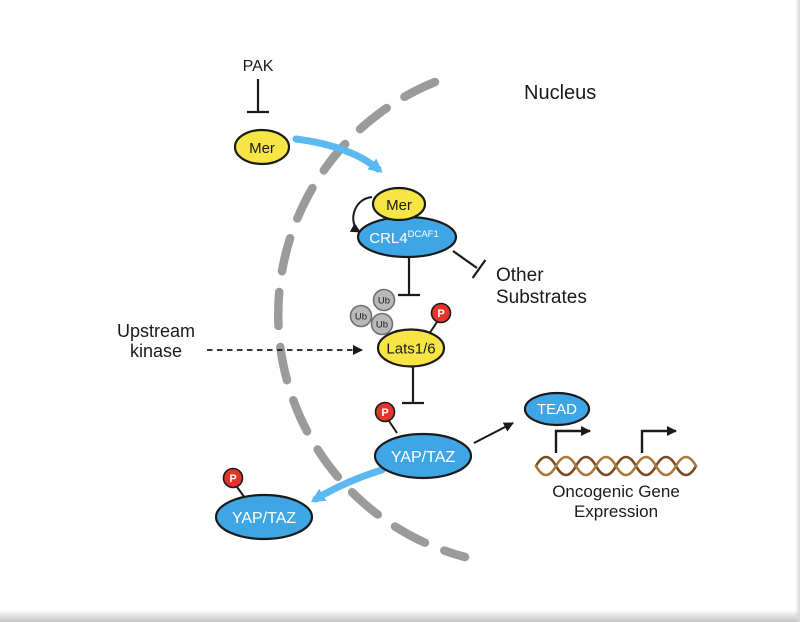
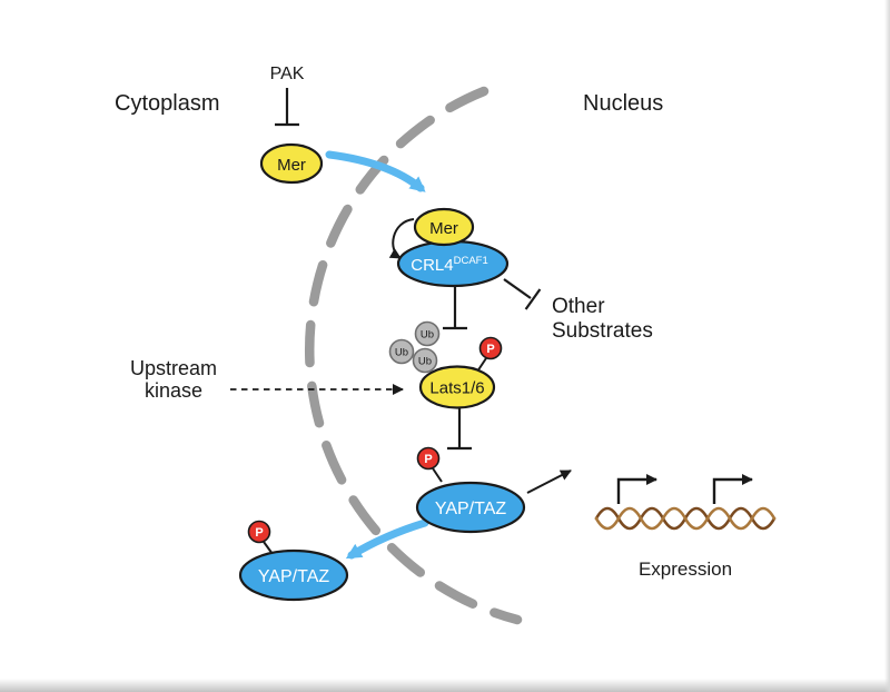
+ Cytoplasm
  Nucleus
  PAK
  Mer
  Mer
  CRL4DCAF1
  Other
  Substrates
  Upstream
  kinase
  Lats1/6
  Ub
  Ub
  Ub
  P
  YAP/TAZ
  P
- TEAD
- Oncogenic Gene
  Expression
  YAP/TAZ
  P
